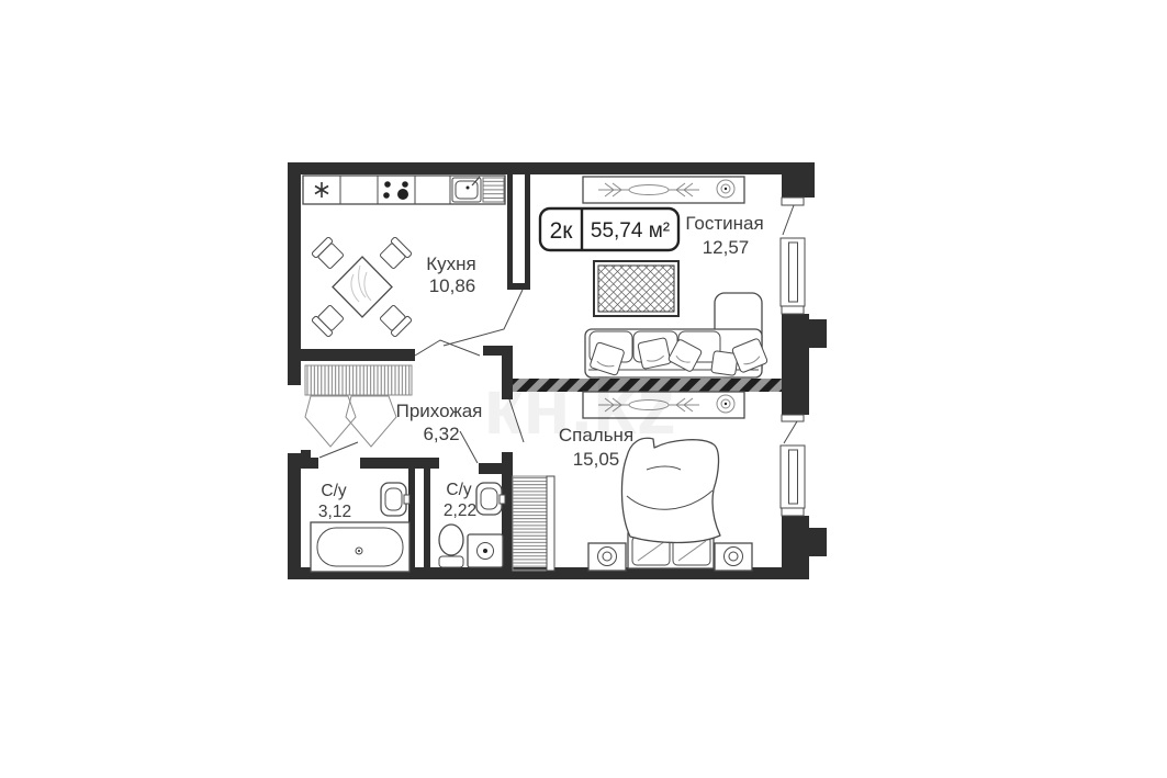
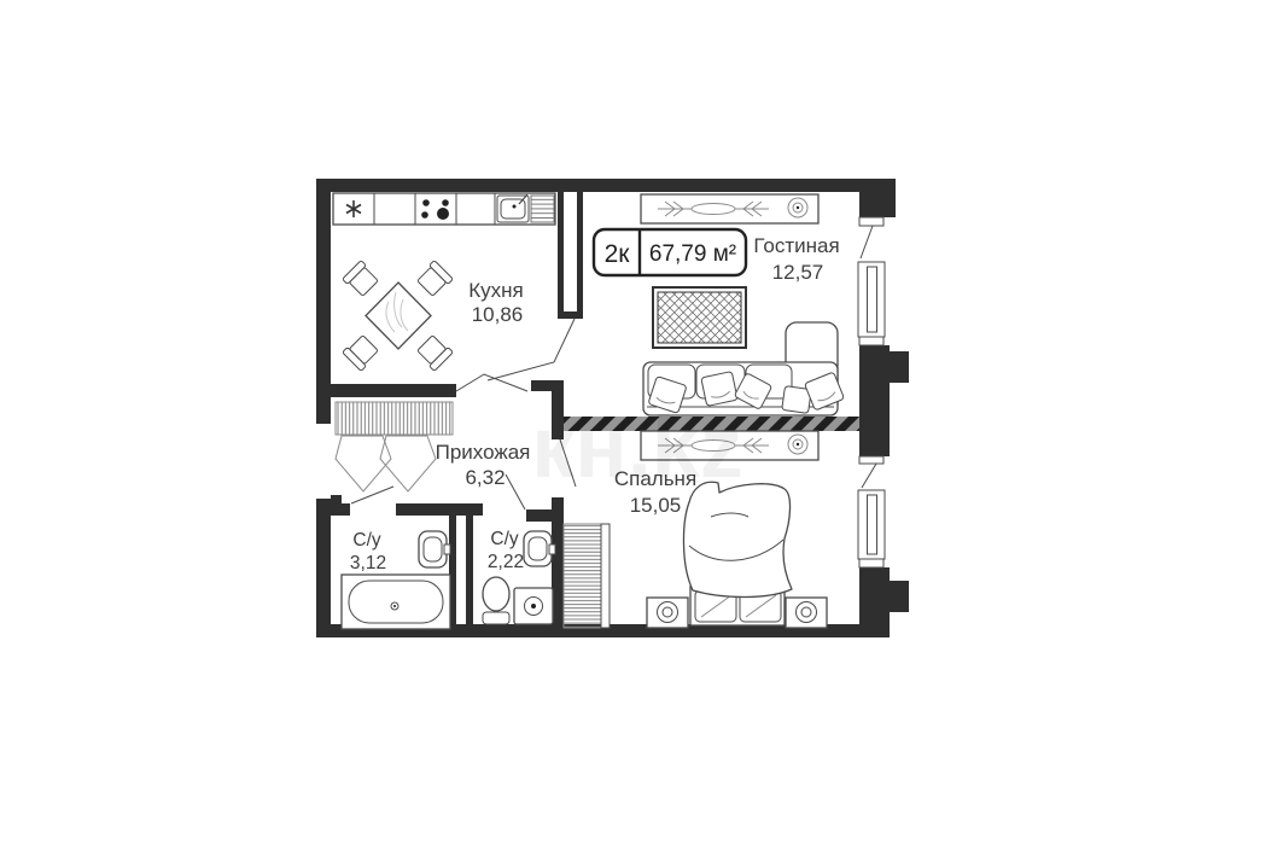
  2к
- 55,74 м²
+ 67,79 м²
  Кухня
  10,86
  Гостиная
  12,57
  Прихожая
  6,32
  Спальня
  15,05
  С/у
  3,12
  С/у
  2,22
  кн.kz
